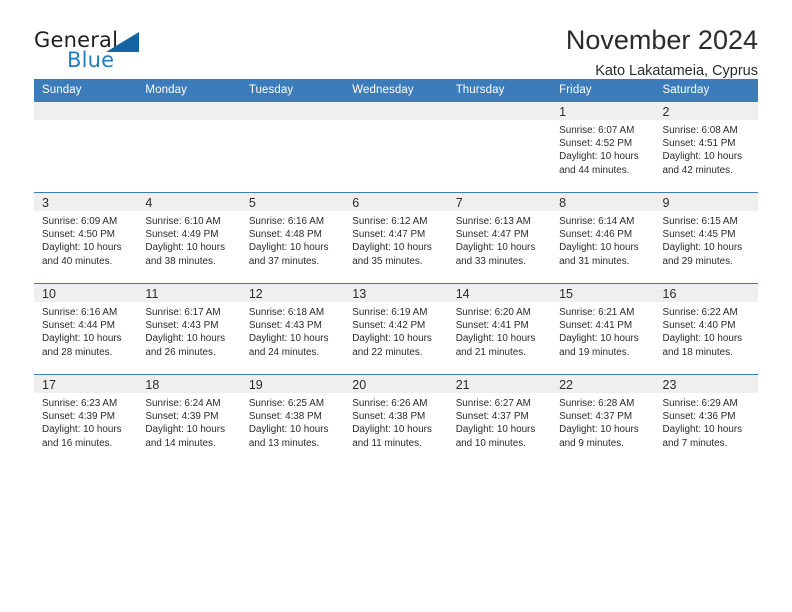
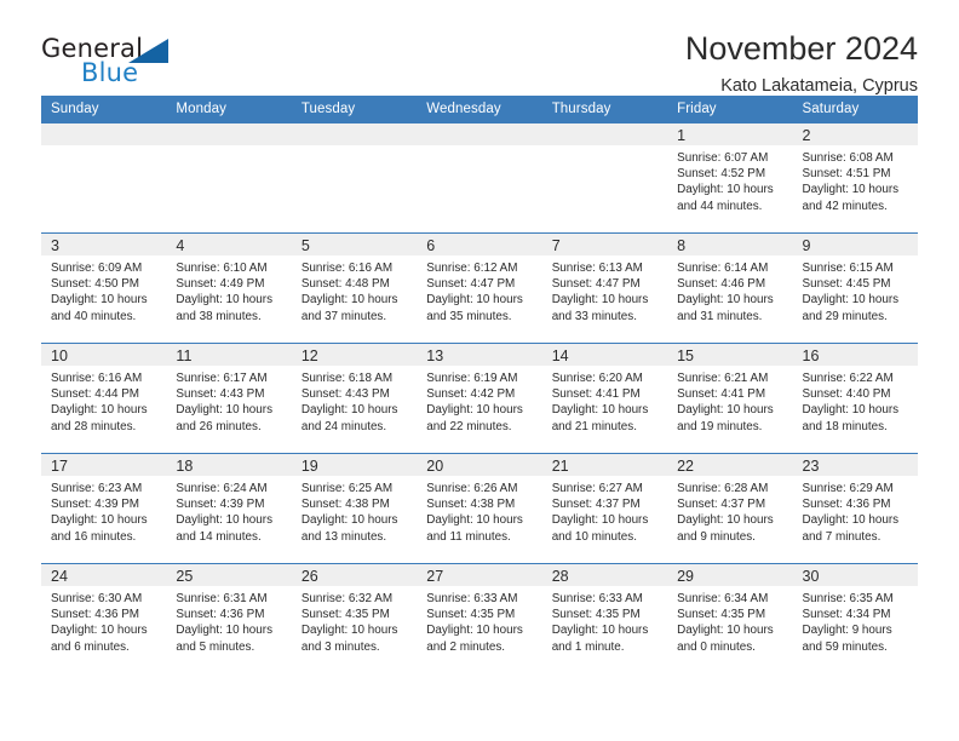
  General
  Blue
  November 2024
  Kato Lakatameia, Cyprus
  Sunday	Monday	Tuesday	Wednesday	Thursday	Friday	Saturday
  					1Sunrise: 6:07 AMSunset: 4:52 PMDaylight: 10 hoursand 44 minutes.	2Sunrise: 6:08 AMSunset: 4:51 PMDaylight: 10 hoursand 42 minutes.
  3Sunrise: 6:09 AMSunset: 4:50 PMDaylight: 10 hoursand 40 minutes.	4Sunrise: 6:10 AMSunset: 4:49 PMDaylight: 10 hoursand 38 minutes.	5Sunrise: 6:16 AMSunset: 4:48 PMDaylight: 10 hoursand 37 minutes.	6Sunrise: 6:12 AMSunset: 4:47 PMDaylight: 10 hoursand 35 minutes.	7Sunrise: 6:13 AMSunset: 4:47 PMDaylight: 10 hoursand 33 minutes.	8Sunrise: 6:14 AMSunset: 4:46 PMDaylight: 10 hoursand 31 minutes.	9Sunrise: 6:15 AMSunset: 4:45 PMDaylight: 10 hoursand 29 minutes.
  10Sunrise: 6:16 AMSunset: 4:44 PMDaylight: 10 hoursand 28 minutes.	11Sunrise: 6:17 AMSunset: 4:43 PMDaylight: 10 hoursand 26 minutes.	12Sunrise: 6:18 AMSunset: 4:43 PMDaylight: 10 hoursand 24 minutes.	13Sunrise: 6:19 AMSunset: 4:42 PMDaylight: 10 hoursand 22 minutes.	14Sunrise: 6:20 AMSunset: 4:41 PMDaylight: 10 hoursand 21 minutes.	15Sunrise: 6:21 AMSunset: 4:41 PMDaylight: 10 hoursand 19 minutes.	16Sunrise: 6:22 AMSunset: 4:40 PMDaylight: 10 hoursand 18 minutes.
  17Sunrise: 6:23 AMSunset: 4:39 PMDaylight: 10 hoursand 16 minutes.	18Sunrise: 6:24 AMSunset: 4:39 PMDaylight: 10 hoursand 14 minutes.	19Sunrise: 6:25 AMSunset: 4:38 PMDaylight: 10 hoursand 13 minutes.	20Sunrise: 6:26 AMSunset: 4:38 PMDaylight: 10 hoursand 11 minutes.	21Sunrise: 6:27 AMSunset: 4:37 PMDaylight: 10 hoursand 10 minutes.	22Sunrise: 6:28 AMSunset: 4:37 PMDaylight: 10 hoursand 9 minutes.	23Sunrise: 6:29 AMSunset: 4:36 PMDaylight: 10 hoursand 7 minutes.
+ 24Sunrise: 6:30 AMSunset: 4:36 PMDaylight: 10 hoursand 6 minutes.	25Sunrise: 6:31 AMSunset: 4:36 PMDaylight: 10 hoursand 5 minutes.	26Sunrise: 6:32 AMSunset: 4:35 PMDaylight: 10 hoursand 3 minutes.	27Sunrise: 6:33 AMSunset: 4:35 PMDaylight: 10 hoursand 2 minutes.	28Sunrise: 6:33 AMSunset: 4:35 PMDaylight: 10 hoursand 1 minute.	29Sunrise: 6:34 AMSunset: 4:35 PMDaylight: 10 hoursand 0 minutes.	30Sunrise: 6:35 AMSunset: 4:34 PMDaylight: 9 hoursand 59 minutes.
